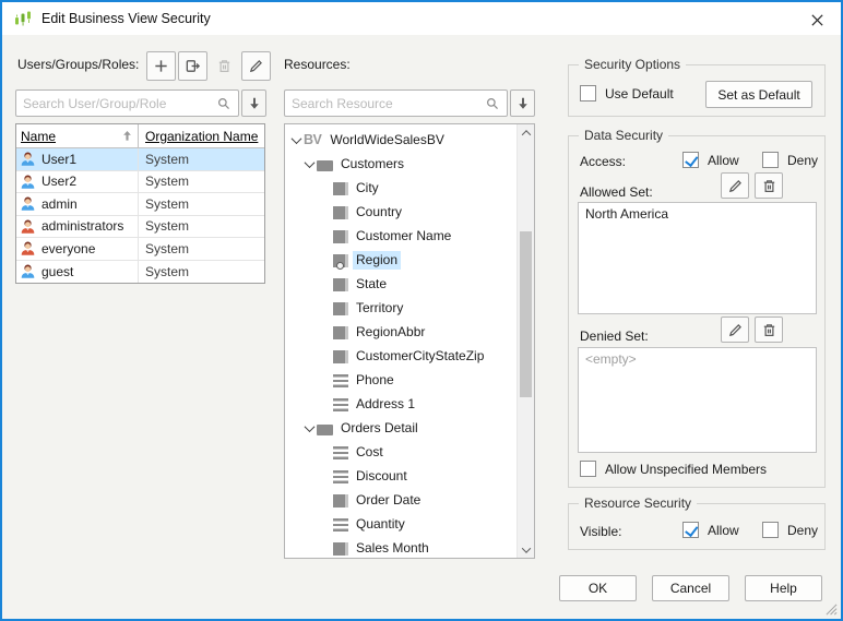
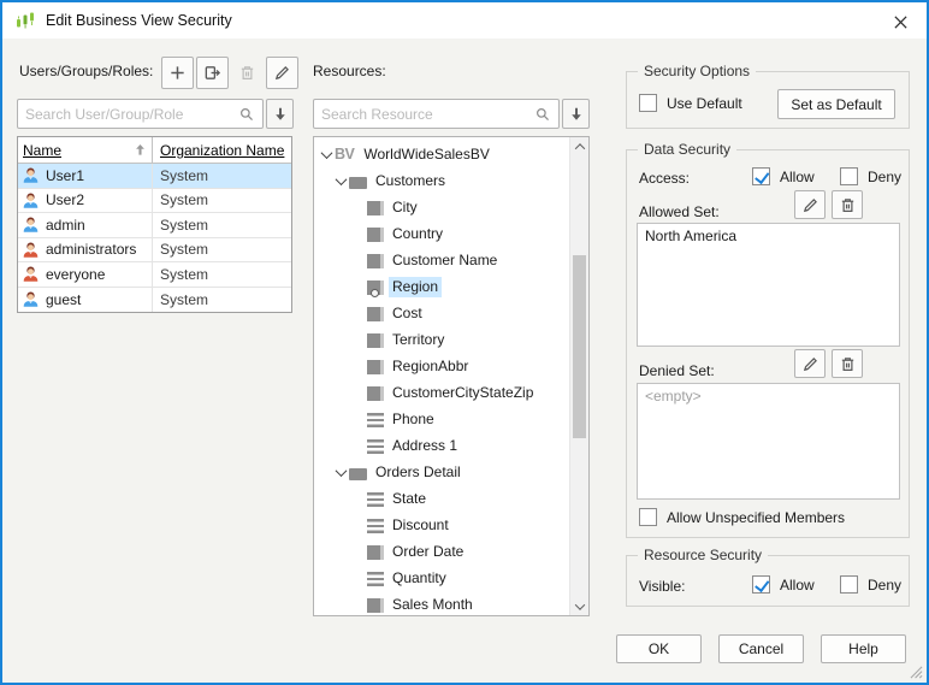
  Edit Business View Security
  Users/Groups/Roles:
  Search User/Group/Role
  Name
  Organization Name
  User1
  System
  User2
  System
  admin
  System
  administrators
  System
  everyone
  System
  guest
  System
  Resources:
  Search Resource
  BV
  WorldWideSalesBV
  Customers
  City
  Country
  Customer Name
  Region
- State
+ Cost
  Territory
  RegionAbbr
  CustomerCityStateZip
  Phone
  Address 1
  Orders Detail
- Cost
+ State
  Discount
  Order Date
  Quantity
  Sales Month
  Security Options
  Use Default
  Set as Default
  Data Security
  Access:
  Allow
  Deny
  Allowed Set:
  North America
  Denied Set:
  <empty>
  Allow Unspecified Members
  Resource Security
  Visible:
  Allow
  Deny
  OK
  Cancel
  Help
